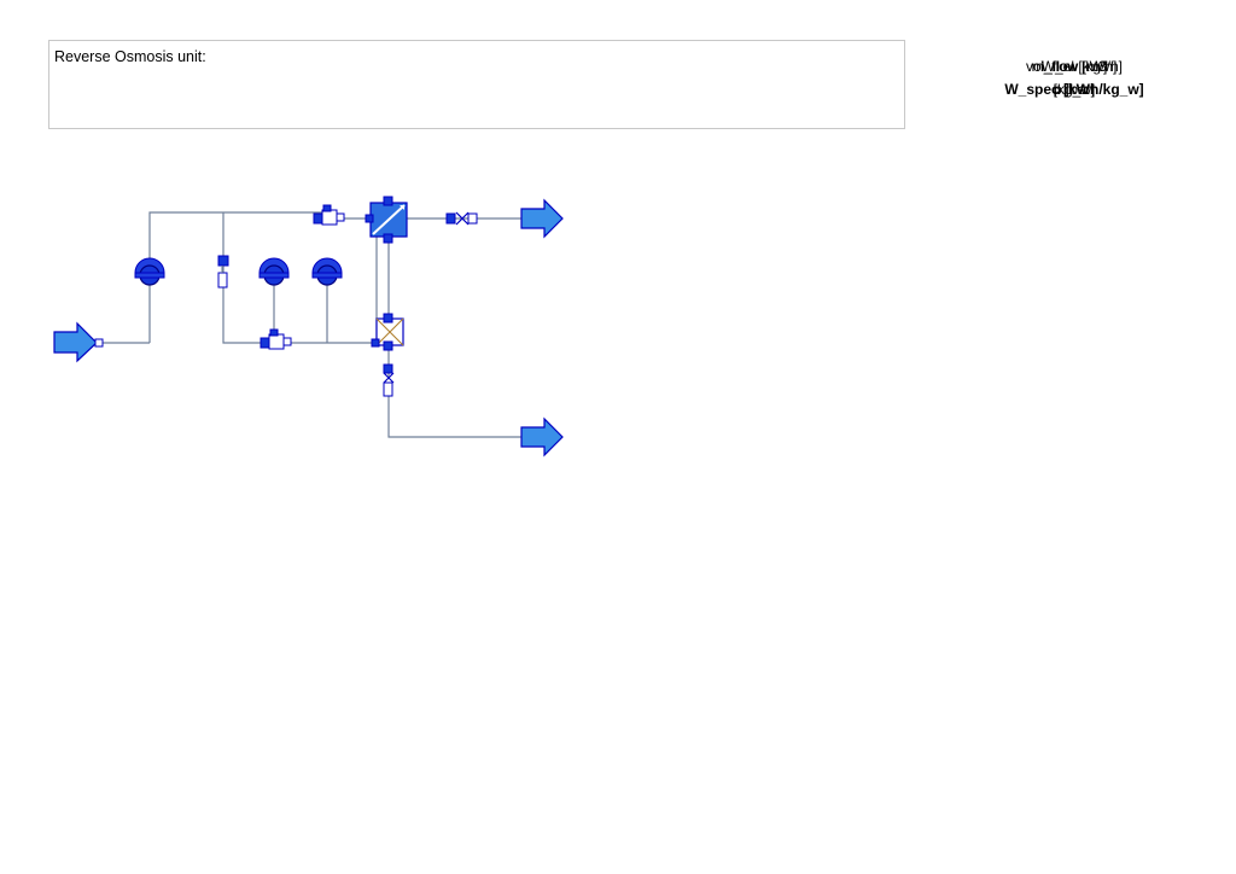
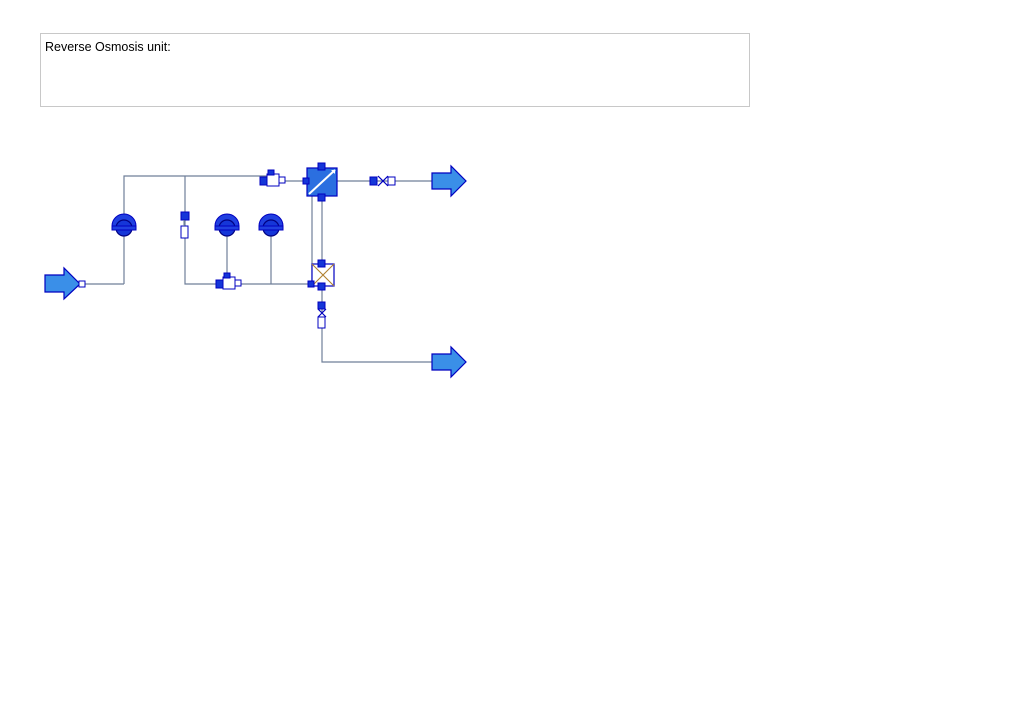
  Reverse Osmosis unit:
- vol_flow [m3/h]
- W_el [kW]
- m_flow [kg/h]
- W_spec [kWh/kg_w]
- p [bar]
- [kg_w]
